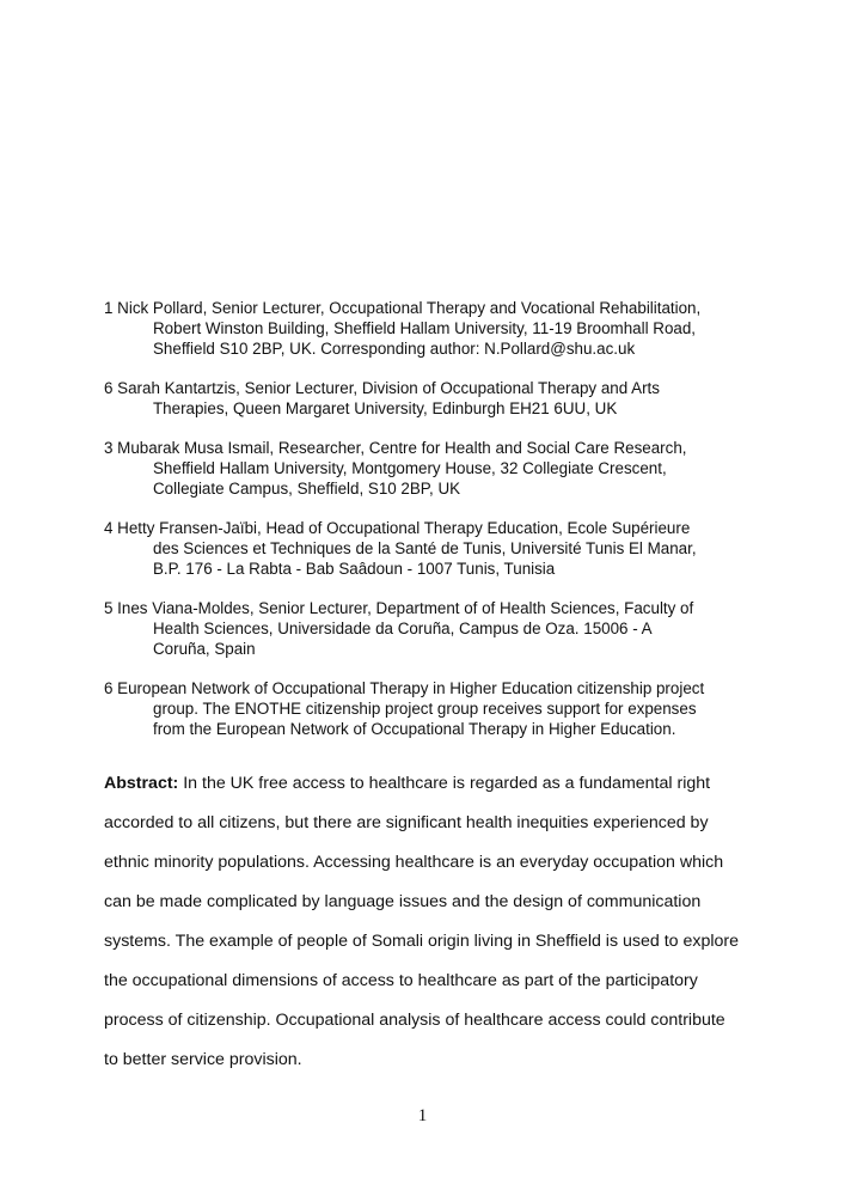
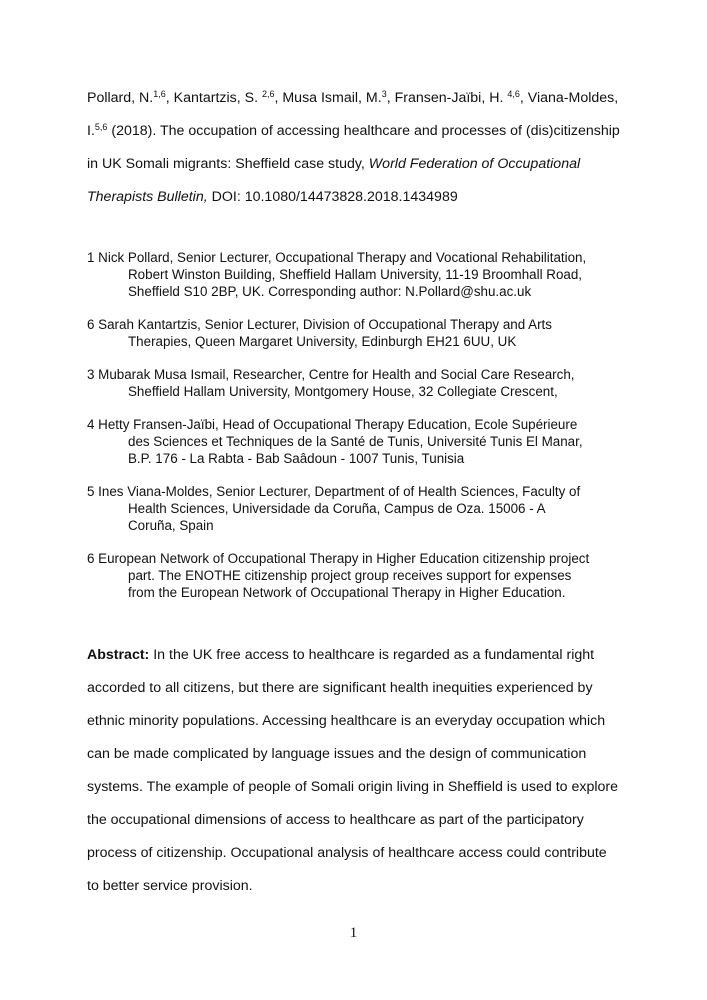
+ Pollard, N.1,6, Kantartzis, S. 2,6, Musa Ismail, M.3, Fransen-Jaïbi, H. 4,6, Viana-Moldes,
+ I.5,6 (2018). The occupation of accessing healthcare and processes of (dis)citizenship
+ in UK Somali migrants: Sheffield case study, World Federation of Occupational
+ Therapists Bulletin, DOI: 10.1080/14473828.2018.1434989
  1 Nick Pollard, Senior Lecturer, Occupational Therapy and Vocational Rehabilitation,
  Robert Winston Building, Sheffield Hallam University, 11-19 Broomhall Road,
  Sheffield S10 2BP, UK. Corresponding author: N.Pollard@shu.ac.uk
  6 Sarah Kantartzis, Senior Lecturer, Division of Occupational Therapy and Arts
  Therapies, Queen Margaret University, Edinburgh EH21 6UU, UK
  3 Mubarak Musa Ismail, Researcher, Centre for Health and Social Care Research,
  Sheffield Hallam University, Montgomery House, 32 Collegiate Crescent,
- Collegiate Campus, Sheffield, S10 2BP, UK
  4 Hetty Fransen-Jaïbi, Head of Occupational Therapy Education, Ecole Supérieure
  des Sciences et Techniques de la Santé de Tunis, Université Tunis El Manar,
  B.P. 176 - La Rabta - Bab Saâdoun - 1007 Tunis, Tunisia
  5 Ines Viana-Moldes, Senior Lecturer, Department of of Health Sciences, Faculty of
  Health Sciences, Universidade da Coruña, Campus de Oza. 15006 - A
  Coruña, Spain
  6 European Network of Occupational Therapy in Higher Education citizenship project
- group. The ENOTHE citizenship project group receives support for expenses
+ part. The ENOTHE citizenship project group receives support for expenses
  from the European Network of Occupational Therapy in Higher Education.
  Abstract: In the UK free access to healthcare is regarded as a fundamental right
  accorded to all citizens, but there are significant health inequities experienced by
  ethnic minority populations. Accessing healthcare is an everyday occupation which
  can be made complicated by language issues and the design of communication
  systems. The example of people of Somali origin living in Sheffield is used to explore
  the occupational dimensions of access to healthcare as part of the participatory
  process of citizenship. Occupational analysis of healthcare access could contribute
  to better service provision.
  1
